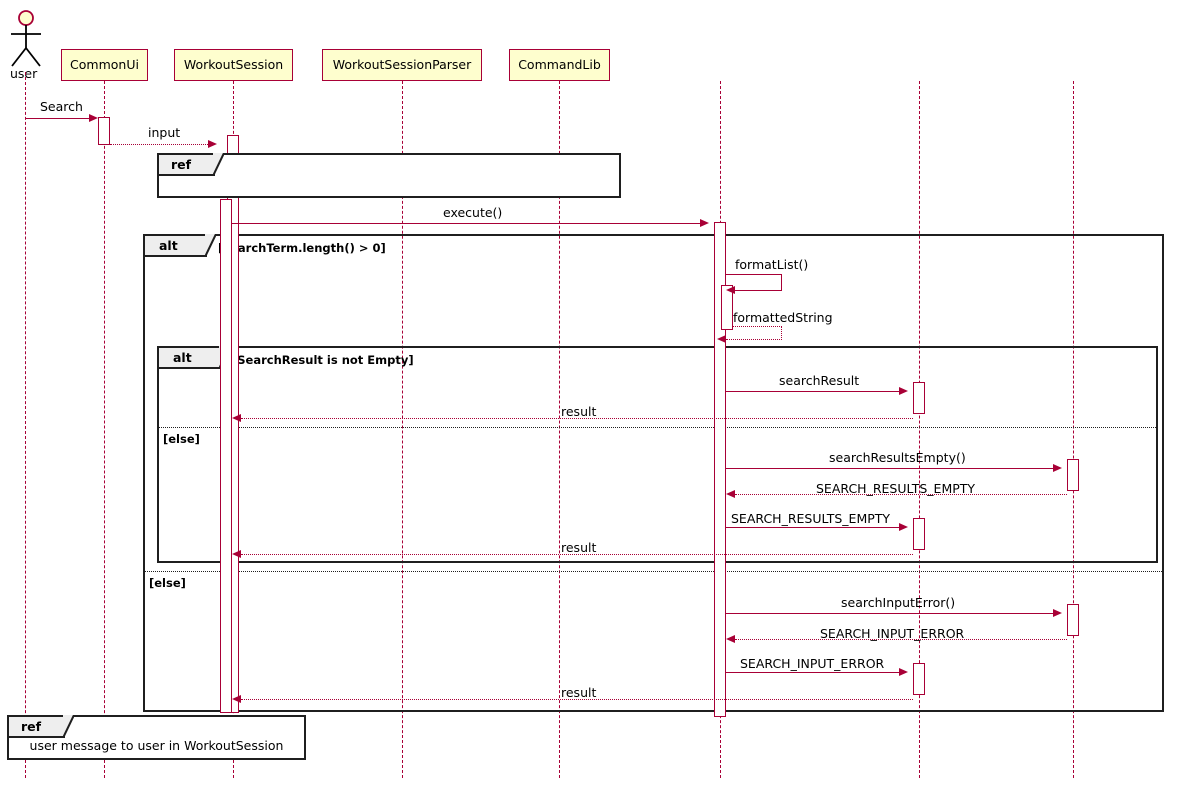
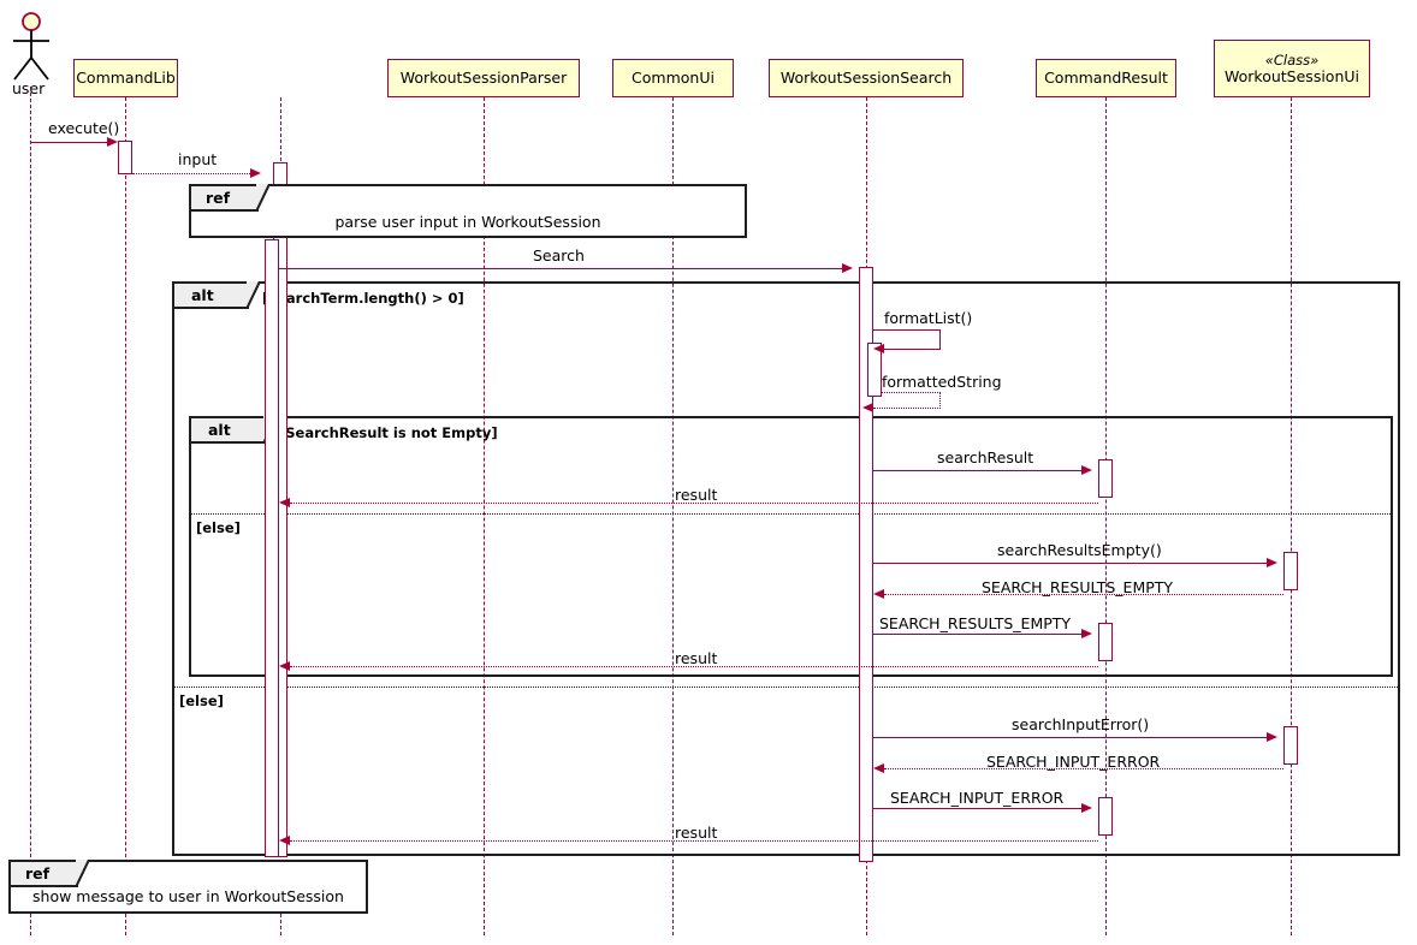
  user
- CommonUi
+ CommandLib
- WorkoutSession
  WorkoutSessionParser
- CommandLib
+ CommonUi
+ WorkoutSessionSearch
+ CommandResult
+ «Class»
+ WorkoutSessionUi
  alt
  archTerm.length() > 0]
  [else]
  alt
  SearchResult is not Empty]
  [else]
- Search
+ execute()
  input
  ref
+ parse user input in WorkoutSession
- execute()
+ Search
  formatList()
  formattedString
  searchResult
  result
  searchResultsEmpty()
  SEARCH_RESULTS_EMPTY
  SEARCH_RESULTS_EMPTY
  result
  searchInputError()
  SEARCH_INPUT_ERROR
  SEARCH_INPUT_ERROR
  result
  ref
- user message to user in WorkoutSession
+ show message to user in WorkoutSession
